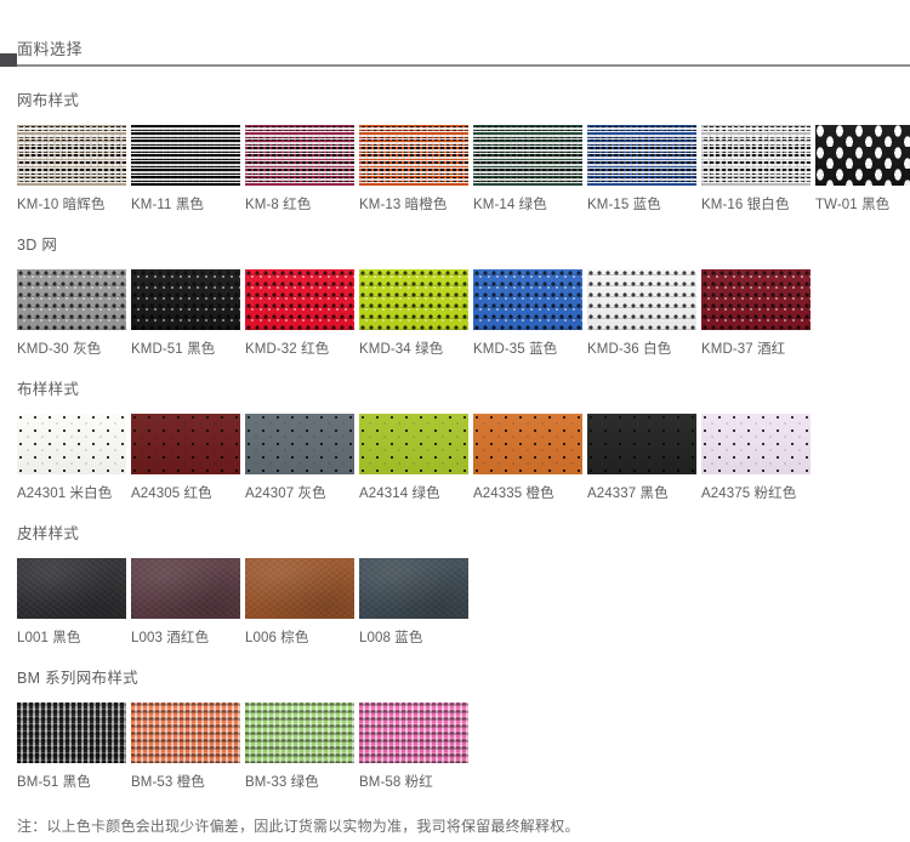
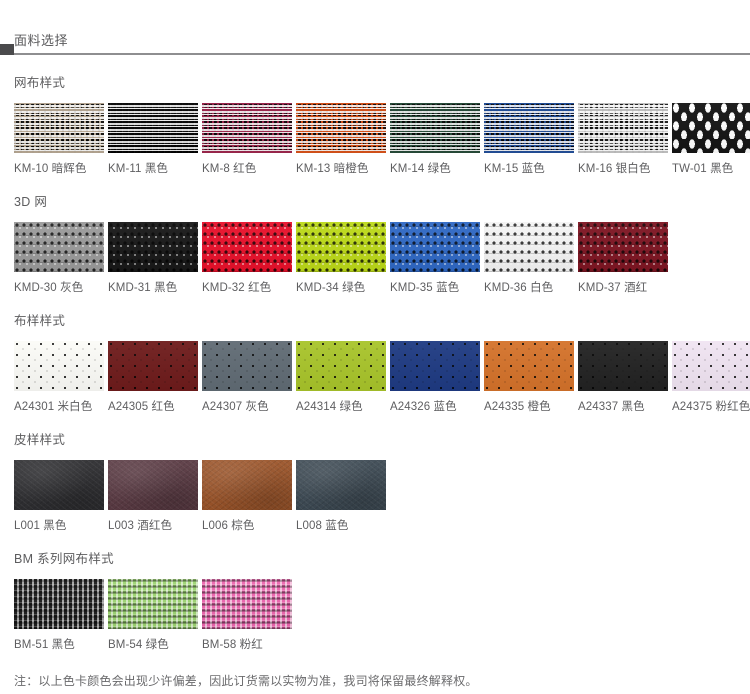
  面料选择
  网布样式
  KM-10 暗辉色
  KM-11 黑色
  KM-8 红色
  KM-13 暗橙色
  KM-14 绿色
  KM-15 蓝色
  KM-16 银白色
  TW-01 黑色
  3D 网
  KMD-30 灰色
- KMD-51 黑色
+ KMD-31 黑色
  KMD-32 红色
  KMD-34 绿色
  KMD-35 蓝色
  KMD-36 白色
  KMD-37 酒红
  布样样式
  A24301 米白色
  A24305 红色
  A24307 灰色
  A24314 绿色
+ A24326 蓝色
  A24335 橙色
  A24337 黑色
  A24375 粉红色
  皮样样式
  L001 黑色
  L003 酒红色
  L006 棕色
  L008 蓝色
  BM 系列网布样式
  BM-51 黑色
- BM-53 橙色
- BM-33 绿色
+ BM-54 绿色
  BM-58 粉红
  注：以上色卡颜色会出现少许偏差，因此订货需以实物为准，我司将保留最终解释权。
